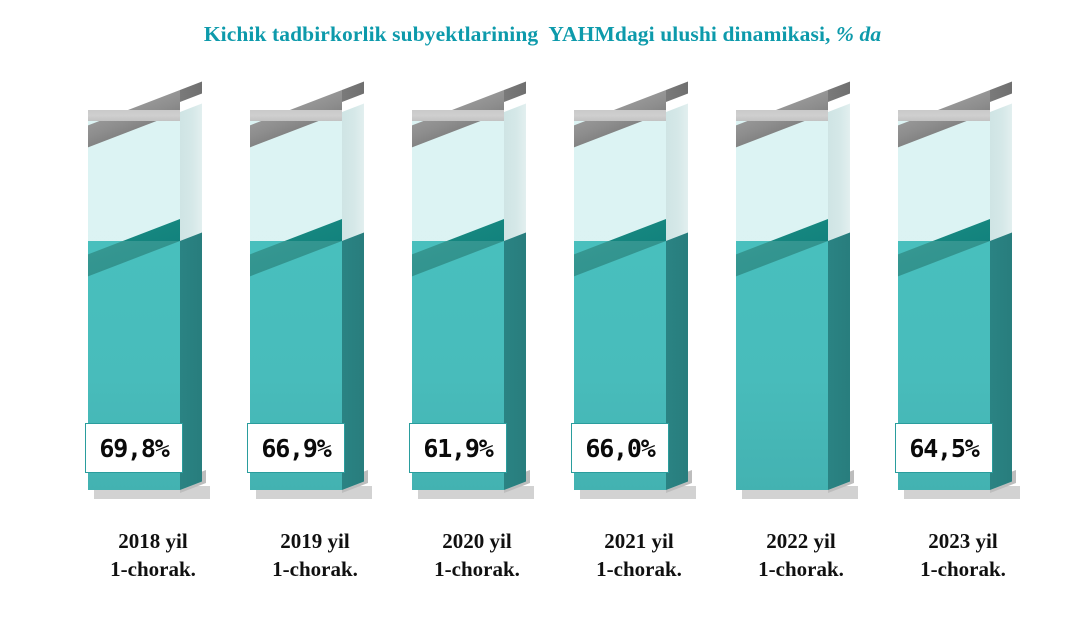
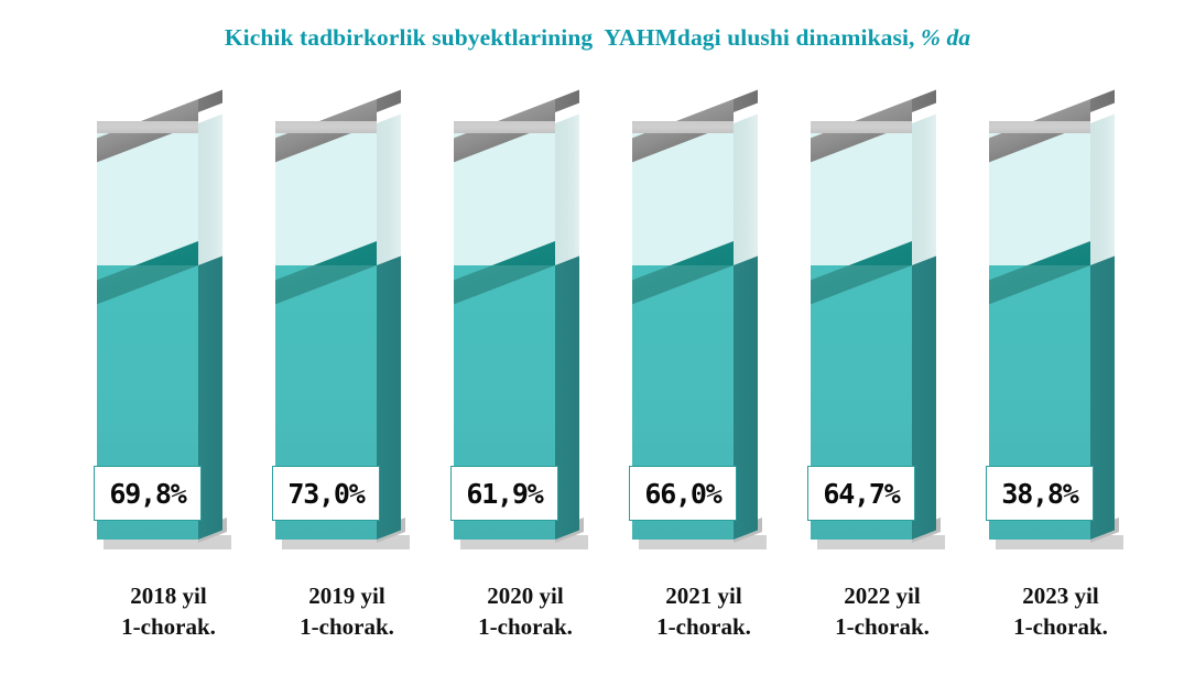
  Kichik tadbirkorlik subyektlarining YAHMdagi ulushi dinamikasi, % da
  69,8%
  2018 yil
  1-chorak.
- 66,9%
+ 73,0%
  2019 yil
  1-chorak.
  61,9%
  2020 yil
  1-chorak.
  66,0%
  2021 yil
  1-chorak.
+ 64,7%
  2022 yil
  1-chorak.
- 64,5%
+ 38,8%
  2023 yil
  1-chorak.
